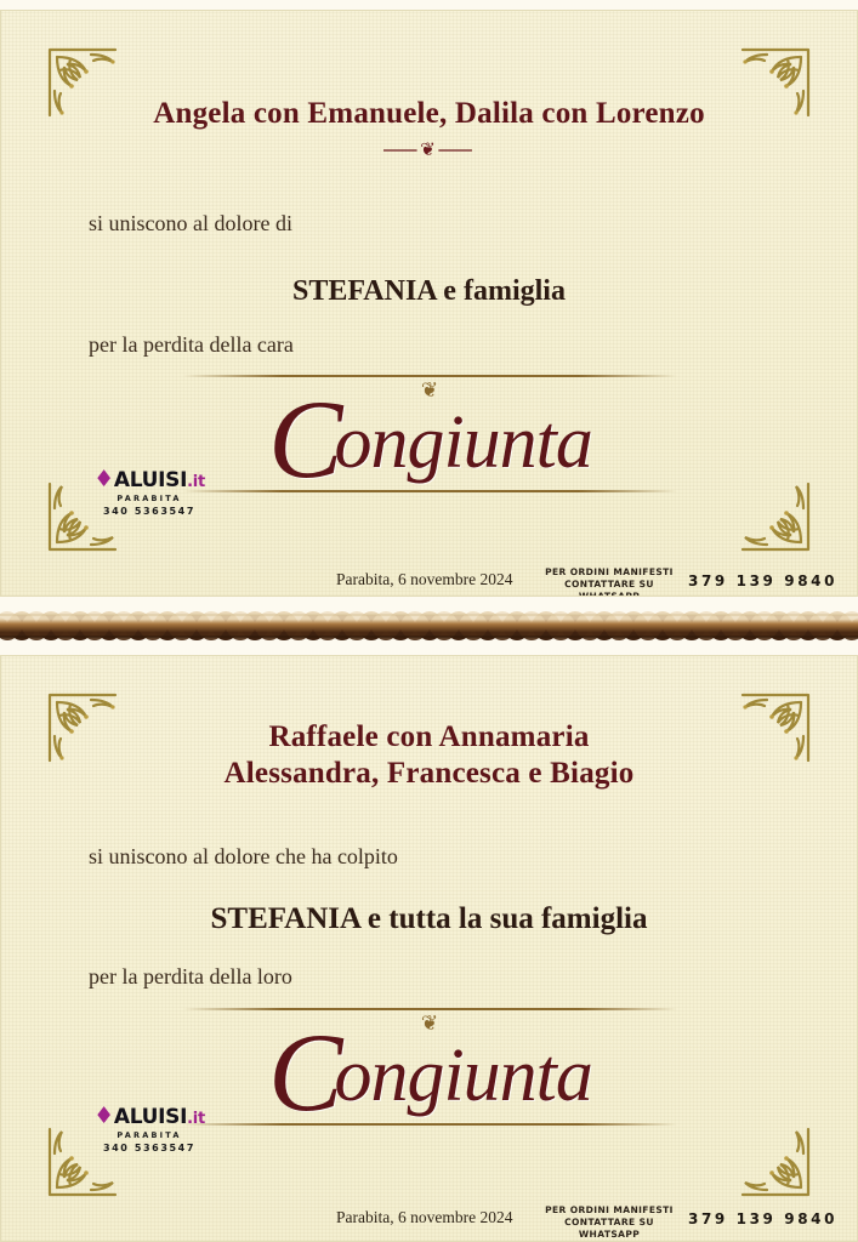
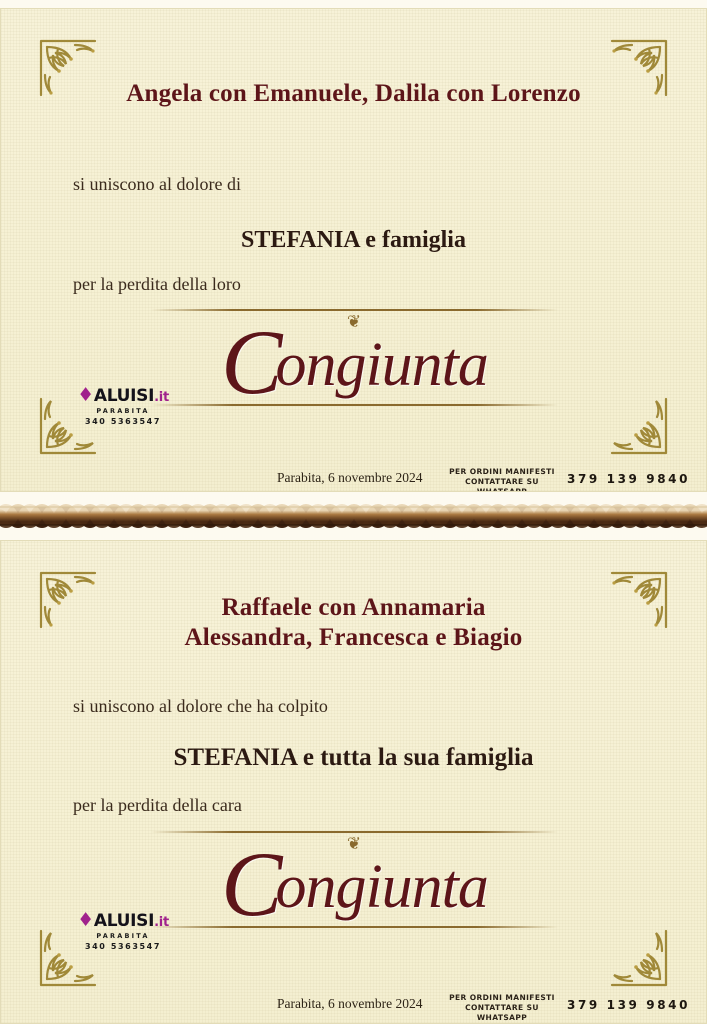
  Angela con Emanuele, Dalila con Lorenzo
- ⸺❦⸺
  si uniscono al dolore di
  STEFANIA e famiglia
- per la perdita della cara
+ per la perdita della loro
  ❦
  Congiunta
  ♦ALUISI.it
  PARABITA
  340 5363547
  Parabita, 6 novembre 2024
  PER ORDINI MANIFESTI
  379 139 9840
  Raffaele con Annamaria
  Alessandra, Francesca e Biagio
  si uniscono al dolore che ha colpito
  STEFANIA e tutta la sua famiglia
- per la perdita della loro
+ per la perdita della cara
  ❦
  Congiunta
  ♦ALUISI.it
  PARABITA
  340 5363547
  Parabita, 6 novembre 2024
  PER ORDINI MANIFESTI
  CONTATTARE SU WHATSAPP
  379 139 9840
